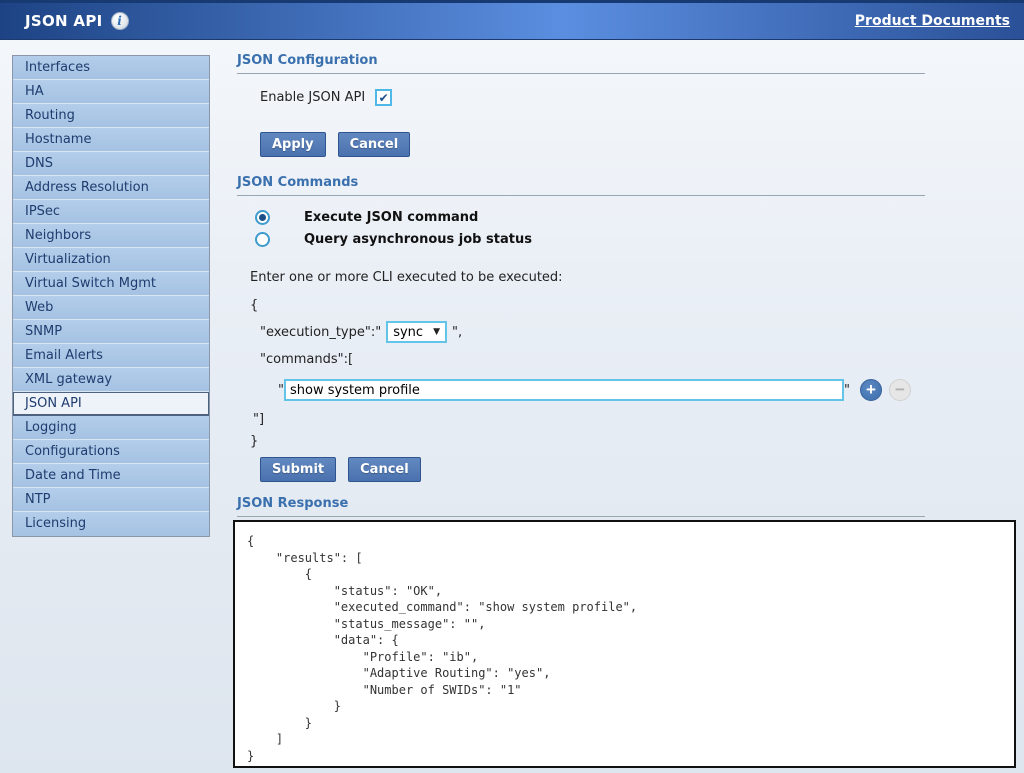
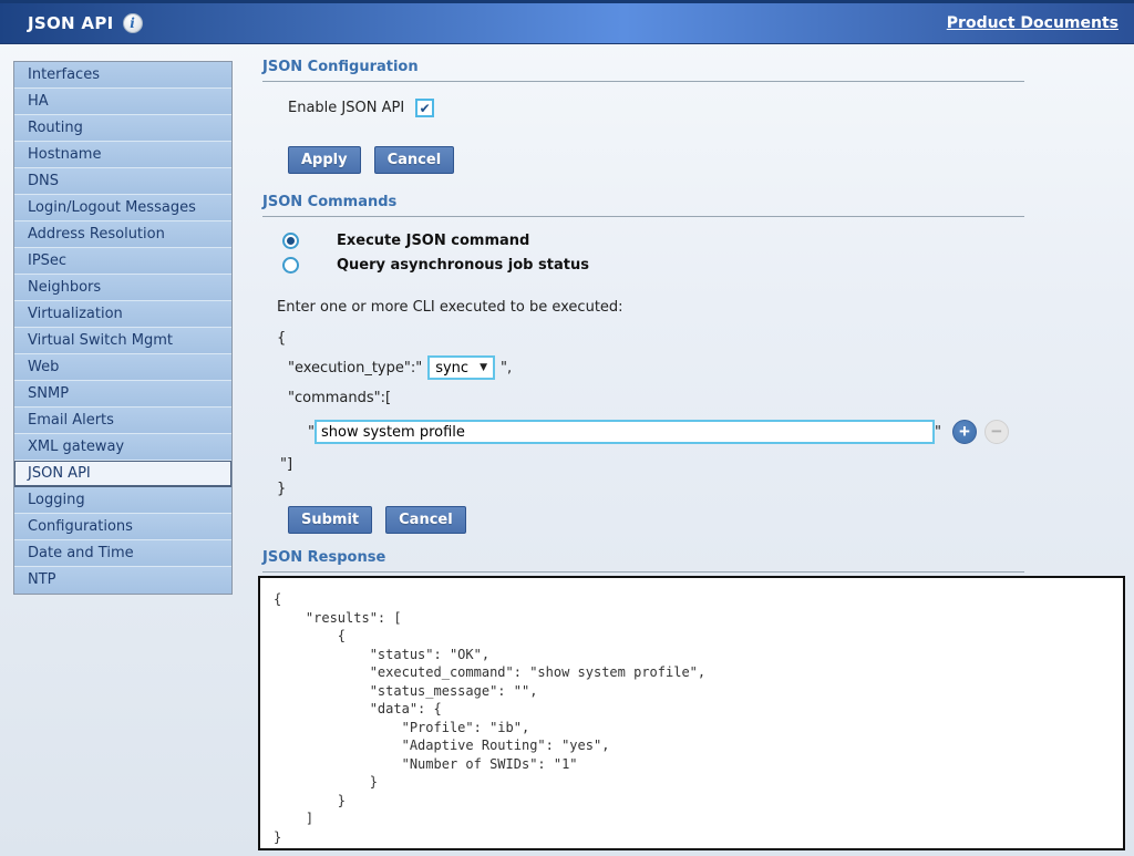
  JSON API
  i
  Product Documents
  Interfaces
  HA
  Routing
  Hostname
  DNS
+ Login/Logout Messages
  Address Resolution
  IPSec
  Neighbors
  Virtualization
  Virtual Switch Mgmt
  Web
  SNMP
  Email Alerts
  XML gateway
  JSON API
  Logging
  Configurations
  Date and Time
  NTP
- Licensing
  JSON Configuration
  Enable JSON API
  ✔
  Apply
  Cancel
  JSON Commands
  Execute JSON command
  Query asynchronous job status
  Enter one or more CLI executed to be executed:
  {
  "execution_type":"
  sync
  ▼
  ",
  "commands":[
  "
  show system profile
  "
  +
  −
  "]
  }
  Submit
  Cancel
  JSON Response
  {
  "results": [
  {
  "status": "OK",
  "executed_command": "show system profile",
  "status_message": "",
  "data": {
  "Profile": "ib",
  "Adaptive Routing": "yes",
  "Number of SWIDs": "1"
  }
  }
  ]
  }
